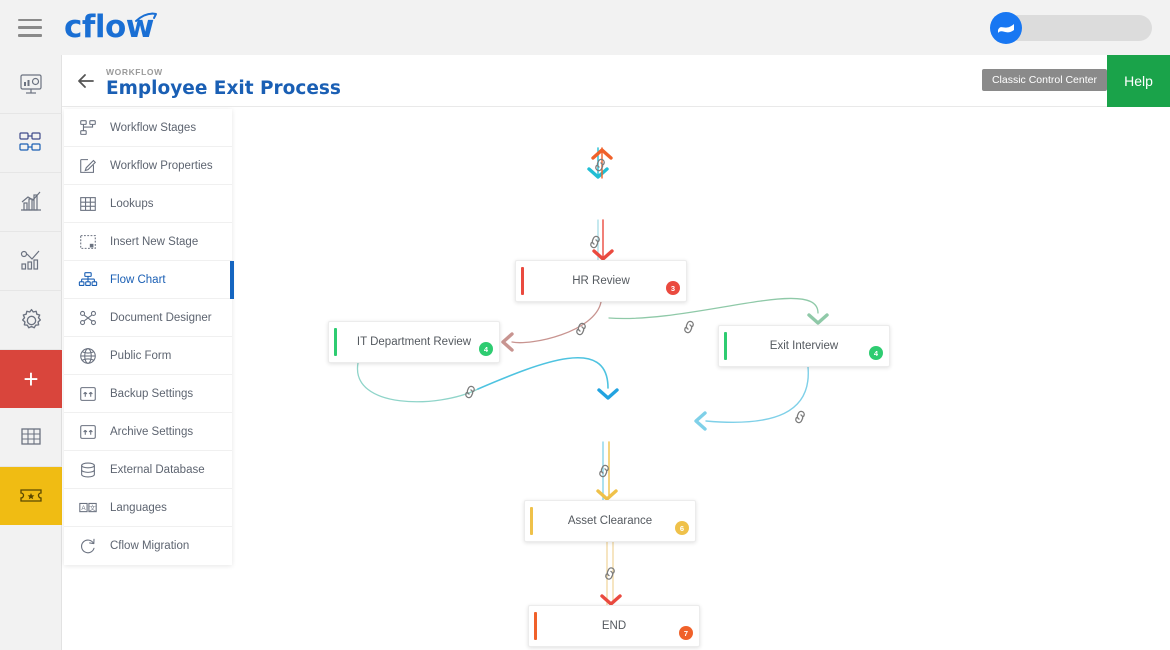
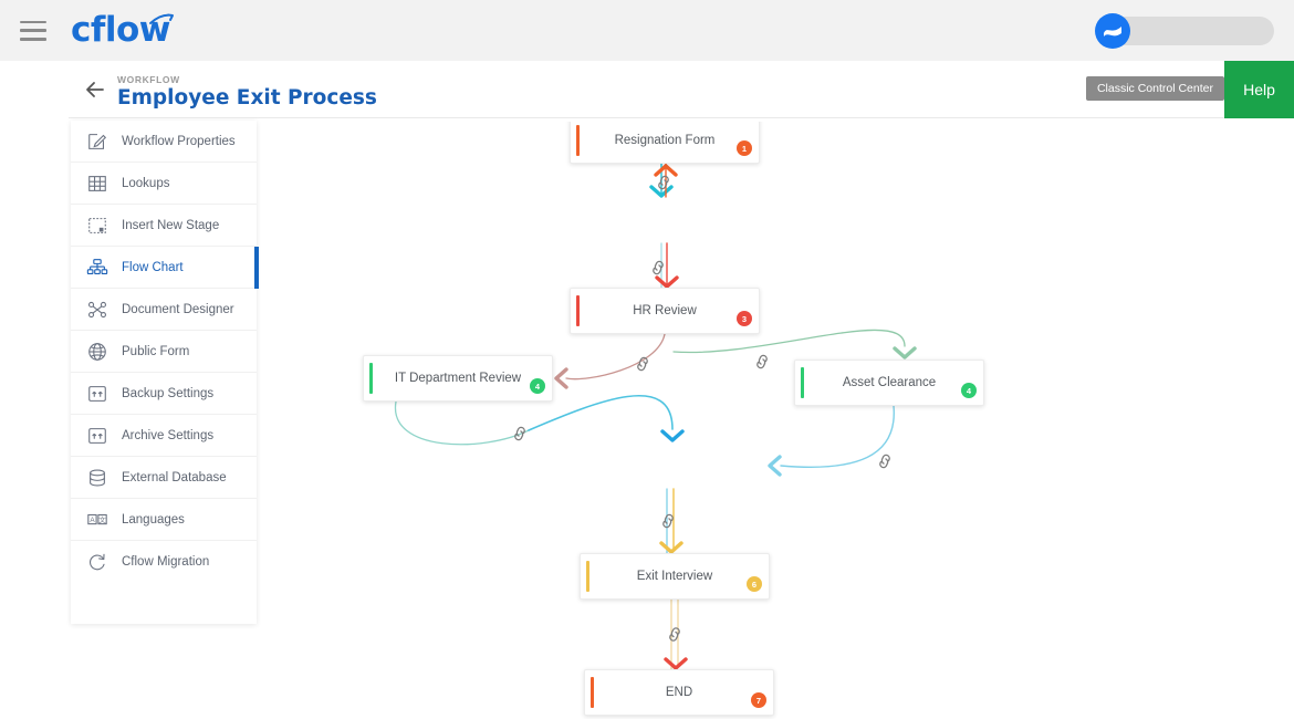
  cflow
- +
  WORKFLOW
  Employee Exit Process
  Classic Control Center
  Help
- Workflow Stages
  Workflow Properties
  Lookups
  Insert New Stage
  Flow Chart
  Document Designer
  Public Form
  Backup Settings
  Archive Settings
  External Database
  Languages
  Cflow Migration
+ Resignation Form
+ 1
  HR Review
  3
  IT Department Review
  4
- Exit Interview
+ Asset Clearance
  4
- Asset Clearance
+ Exit Interview
  6
  END
  7
